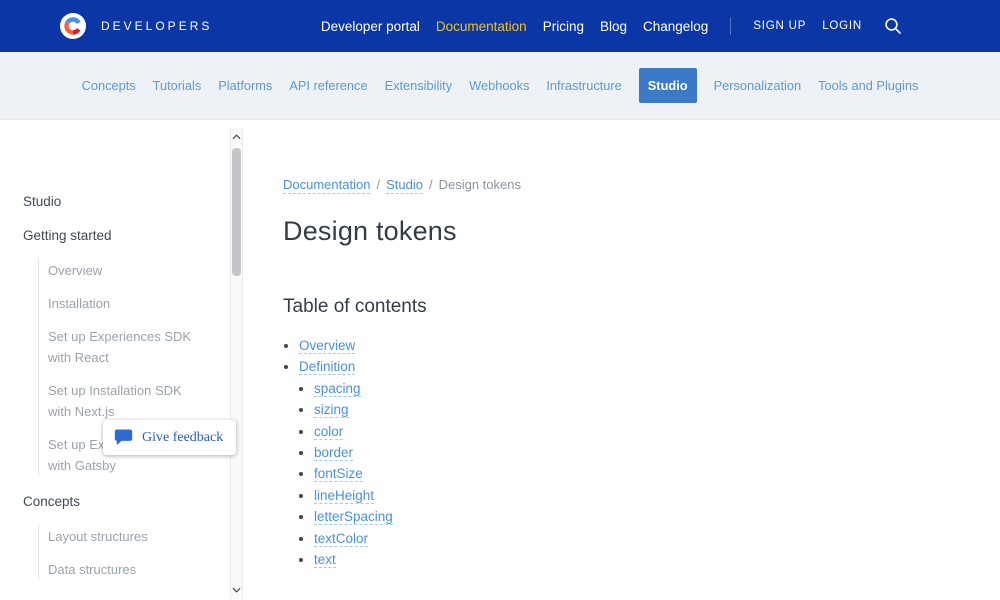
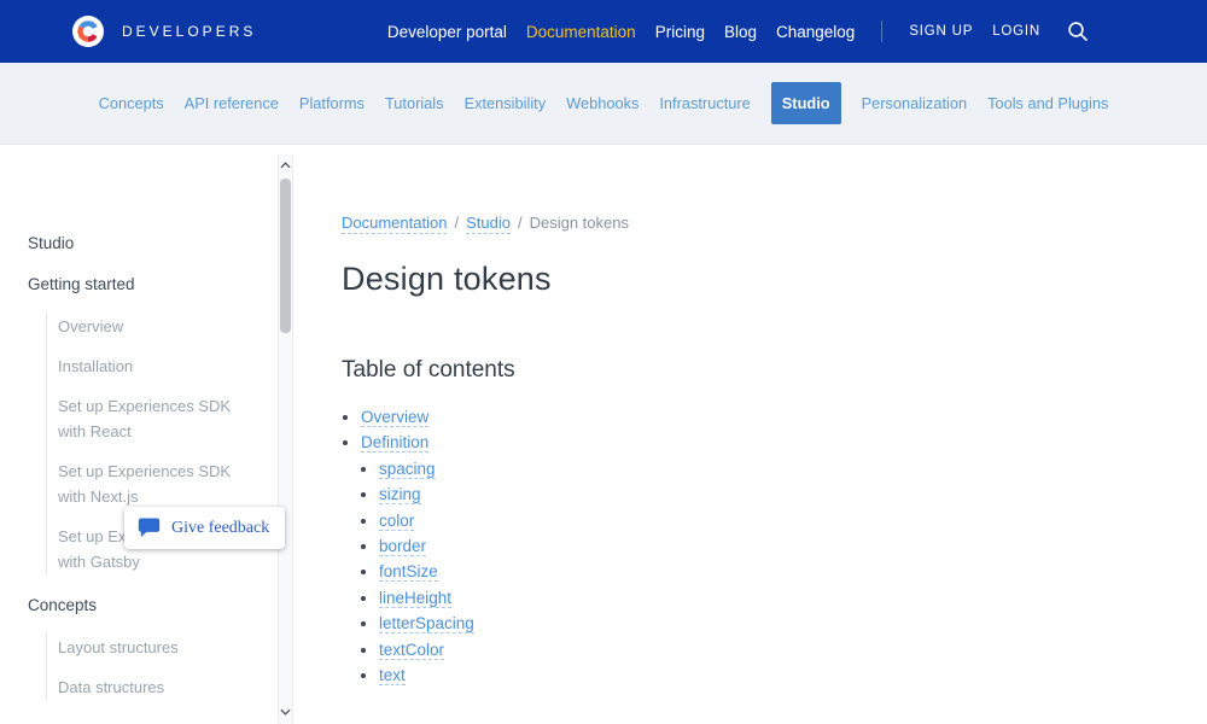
  DEVELOPERS
  Developer portal
  Documentation
  Pricing
  Blog
  Changelog
  SIGN UP
  LOGIN
  Concepts
- Tutorials
+ API reference
  Platforms
- API reference
+ Tutorials
  Extensibility
  Webhooks
  Infrastructure
  Studio
  Personalization
  Tools and Plugins
  Studio
  Getting started
  Overview
  Installation
  Set up Experiences SDK with React
- Set up Installation SDK with Next.js
+ Set up Experiences SDK with Next.js
  Concepts
  Layout structures
  Data structures
  Documentation / Studio / Design tokens
  Design tokens
  Table of contents
  Overview
  Definition
  spacing
  sizing
  color
  border
  fontSize
  lineHeight
  letterSpacing
  textColor
  text
  Give feedback
